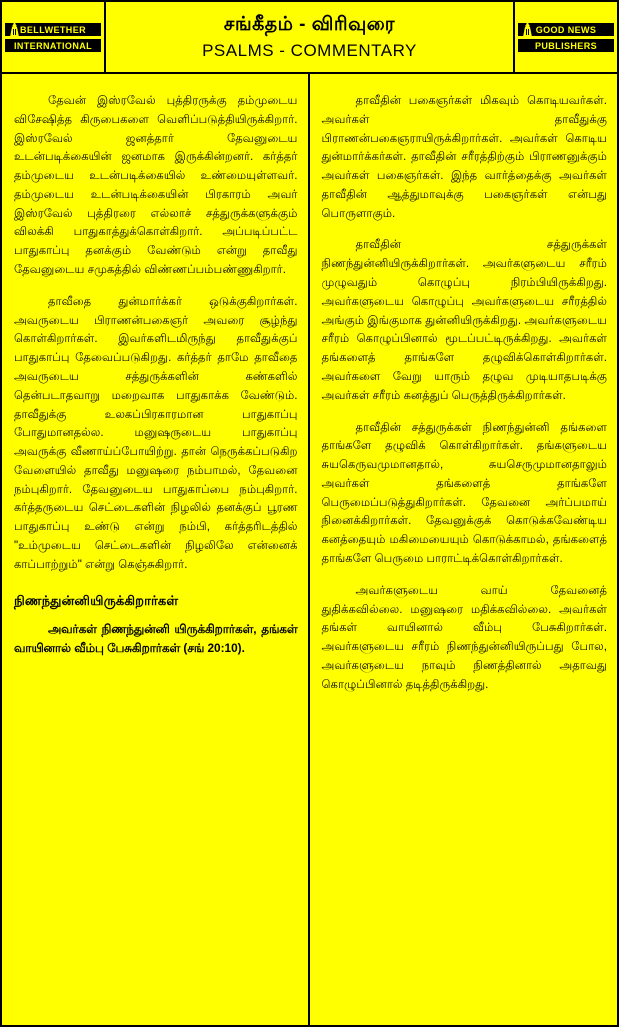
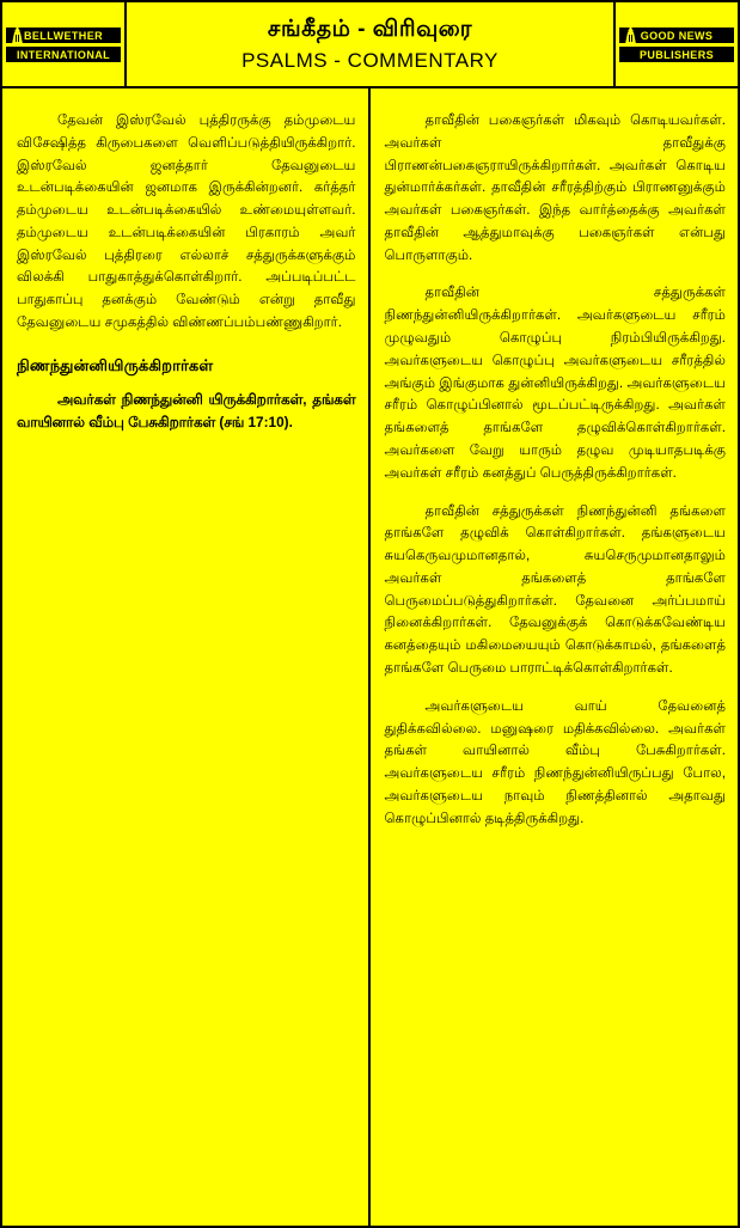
  BELLWETHER
  INTERNATIONAL
  சங்கீதம் - விரிவுரை
  PSALMS - COMMENTARY
  GOOD NEWS
  PUBLISHERS
  தேவன் இஸ்ரவேல் புத்திரருக்கு தம்முடைய விசேஷித்த கிருபைகளை வெளிப்படுத்தியிருக்கிறார். இஸ்ரவேல் ஜனத்தார் தேவனுடைய உடன்படிக்கையின் ஜனமாக இருக்கின்றனர். கர்த்தர் தம்முடைய உடன்படிக்கையில் உண்மையுள்ளவர். தம்முடைய உடன்படிக்கையின் பிரகாரம் அவர் இஸ்ரவேல் புத்திரரை எல்லாச் சத்துருக்களுக்கும் விலக்கி பாதுகாத்துக்கொள்கிறார். அப்படிப்பட்ட பாதுகாப்பு தனக்கும் வேண்டும் என்று தாவீது தேவனுடைய சமுகத்தில் விண்ணப்பம்பண்ணுகிறார்.
- தாவீதை துன்மார்க்கர் ஒடுக்குகிறார்கள். அவருடைய பிராணன்பகைஞர் அவரை சூழ்ந்து கொள்கிறார்கள். இவர்களிடமிருந்து தாவீதுக்குப் பாதுகாப்பு தேவைப்படுகிறது. கர்த்தர் தாமே தாவீதை அவருடைய சத்துருக்களின் கண்களில் தென்படாதவாறு மறைவாக பாதுகாக்க வேண்டும். தாவீதுக்கு உலகப்பிரகாரமான பாதுகாப்பு போதுமானதல்ல. மனுஷருடைய பாதுகாப்பு அவருக்கு வீணாய்ப்போயிற்று. தான் நெருக்கப்படுகிற வேளையில் தாவீது மனுஷரை நம்பாமல், தேவனை நம்புகிறார். தேவனுடைய பாதுகாப்பை நம்புகிறார். கர்த்தருடைய செட்டைகளின் நிழலில் தனக்குப் பூரண பாதுகாப்பு உண்டு என்று நம்பி, கர்த்தரிடத்தில் "உம்முடைய செட்டைகளின் நிழலிலே என்னைக் காப்பாற்றும்" என்று கெஞ்சுகிறார்.
  நிணந்துன்னியிருக்கிறார்கள்
- அவர்கள் நிணந்துன்னி யிருக்கிறார்கள், தங்கள் வாயினால் வீம்பு பேசுகிறார்கள் (சங் 20:10).
+ அவர்கள் நிணந்துன்னி யிருக்கிறார்கள், தங்கள் வாயினால் வீம்பு பேசுகிறார்கள் (சங் 17:10).
  தாவீதின் பகைஞர்கள் மிகவும் கொடியவர்கள். அவர்கள் தாவீதுக்கு பிராணன்பகைஞராயிருக்கிறார்கள். அவர்கள் கொடிய துன்மார்க்கர்கள். தாவீதின் சரீரத்திற்கும் பிராணனுக்கும் அவர்கள் பகைஞர்கள். இந்த வார்த்தைக்கு அவர்கள் தாவீதின் ஆத்துமாவுக்கு பகைஞர்கள் என்பது பொருளாகும்.
  தாவீதின் சத்துருக்கள் நிணந்துன்னியிருக்கிறார்கள். அவர்களுடைய சரீரம் முழுவதும் கொழுப்பு நிரம்பியிருக்கிறது. அவர்களுடைய கொழுப்பு அவர்களுடைய சரீரத்தில் அங்கும் இங்குமாக துன்னியிருக்கிறது. அவர்களுடைய சரீரம் கொழுப்பினால் மூடப்பட்டிருக்கிறது. அவர்கள் தங்களைத் தாங்களே தழுவிக்கொள்கிறார்கள். அவர்களை வேறு யாரும் தழுவ முடியாதபடிக்கு அவர்கள் சரீரம் கனத்துப் பெருத்திருக்கிறார்கள்.
  தாவீதின் சத்துருக்கள் நிணந்துன்னி தங்களை தாங்களே தழுவிக் கொள்கிறார்கள். தங்களுடைய சுயகெருவமுமானதால், சுயசெருமுமானதாலும் அவர்கள் தங்களைத் தாங்களே பெருமைப்படுத்துகிறார்கள். தேவனை அர்ப்பமாய் நினைக்கிறார்கள். தேவனுக்குக் கொடுக்கவேண்டிய கனத்தையும் மகிமையையும் கொடுக்காமல், தங்களைத் தாங்களே பெருமை பாராட்டிக்கொள்கிறார்கள்.
  அவர்களுடைய வாய் தேவனைத் துதிக்கவில்லை. மனுஷரை மதிக்கவில்லை. அவர்கள் தங்கள் வாயினால் வீம்பு பேசுகிறார்கள். அவர்களுடைய சரீரம் நிணந்துன்னியிருப்பது போல, அவர்களுடைய நாவும் நிணத்தினால் அதாவது கொழுப்பினால் தடித்திருக்கிறது.
